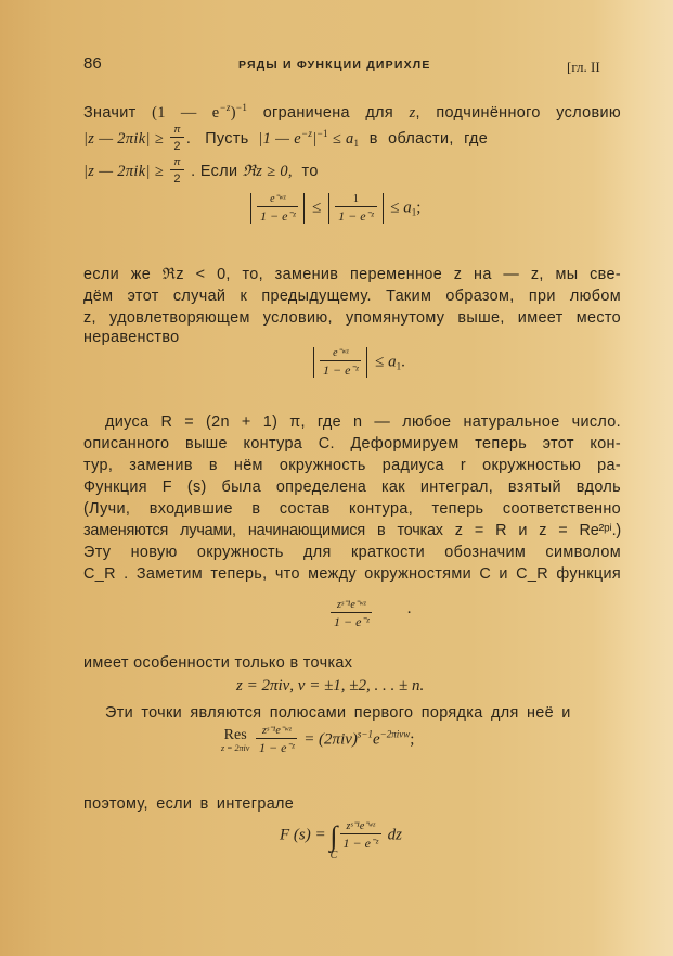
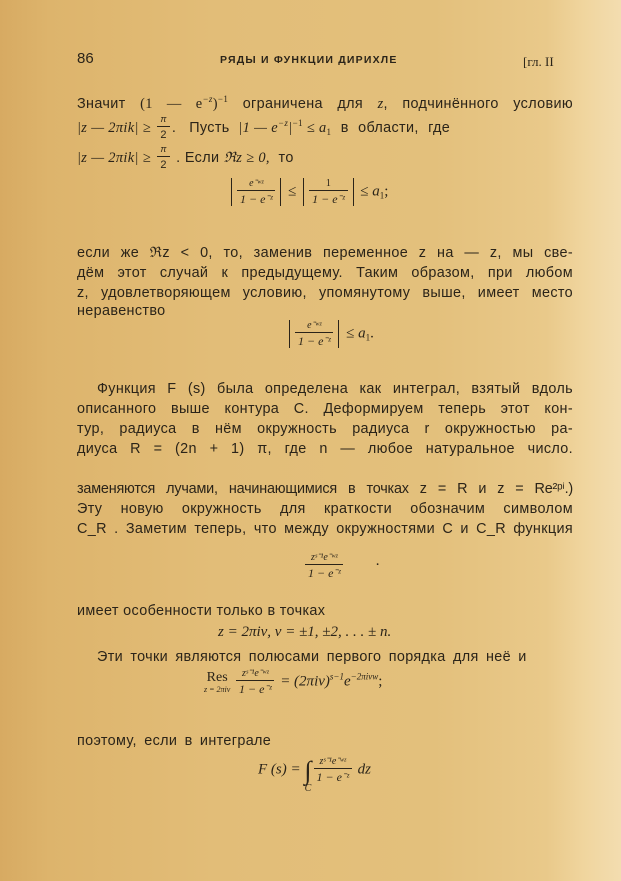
  86
  РЯДЫ И ФУНКЦИИ ДИРИХЛЕ
  [гл. II
  Значит (1 — e−z)−1 ограничена для z, подчинённого условию
  |z — 2πik| ≥
  π
  2
  . Пусть |1 — e−z|−1 ≤ a1 в области, где
  |z — 2πik| ≥
  π
  2
  . Если ℜz ≥ 0, то
  e⁻ʷᶻ
  1 − e⁻ᶻ
  ≤
  1
  1 − e⁻ᶻ
  ≤ a1;
  если же ℜz < 0, то, заменив переменное z на — z, мы све-
  дём этот случай к предыдущему. Таким образом, при любом
  z, удовлетворяющем условию, упомянутому выше, имеет место
  неравенство
  e⁻ʷᶻ
  1 − e⁻ᶻ
  ≤ a1.
- диуса R = (2n + 1) π, где n — любое натуральное число.
+ Функция F (s) была определена как интеграл, взятый вдоль
  описанного выше контура C. Деформируем теперь этот кон-
- тур, заменив в нём окружность радиуса r окружностью ра-
+ тур, радиуса в нём окружность радиуса r окружностью ра-
- Функция F (s) была определена как интеграл, взятый вдоль
+ диуса R = (2n + 1) π, где n — любое натуральное число.
- (Лучи, входившие в состав контура, теперь соответственно
  заменяются лучами, начинающимися в точках z = R и z = Re²ᵖⁱ.)
  Эту новую окружность для краткости обозначим символом
  C_R . Заметим теперь, что между окружностями C и C_R функция
  zˢ⁻¹e⁻ʷᶻ
  1 − e⁻ᶻ
  ·
  имеет особенности только в точках
  z = 2πiν, ν = ±1, ±2, . . . ± n.
  Эти точки являются полюсами первого порядка для неё и
  Res
  z = 2πiν
  zˢ⁻¹e⁻ʷᶻ
  1 − e⁻ᶻ
  = (2πiν)s−1e−2πiνw;
  поэтому, если в интеграле
  F (s) =
  ∫
  C
  zˢ⁻¹e⁻ʷᶻ
  1 − e⁻ᶻ
  dz
